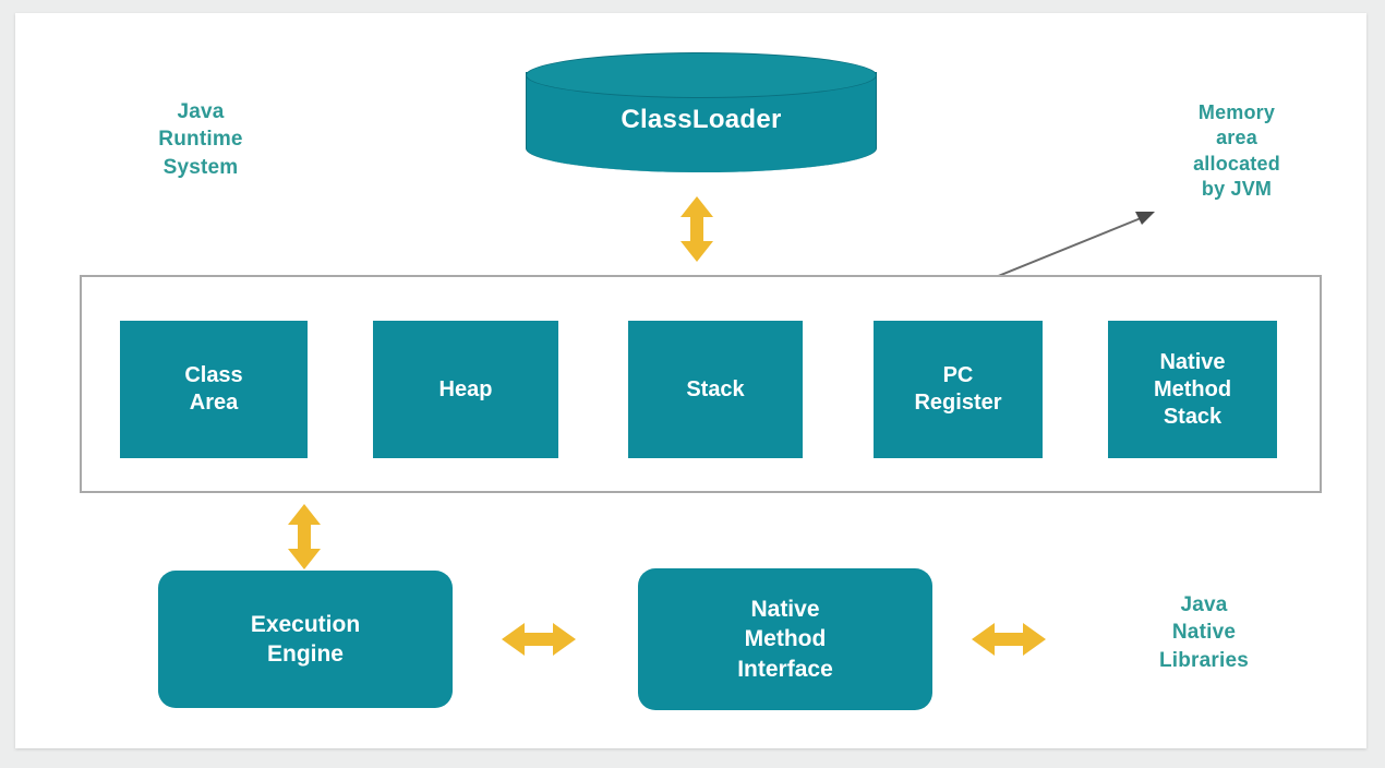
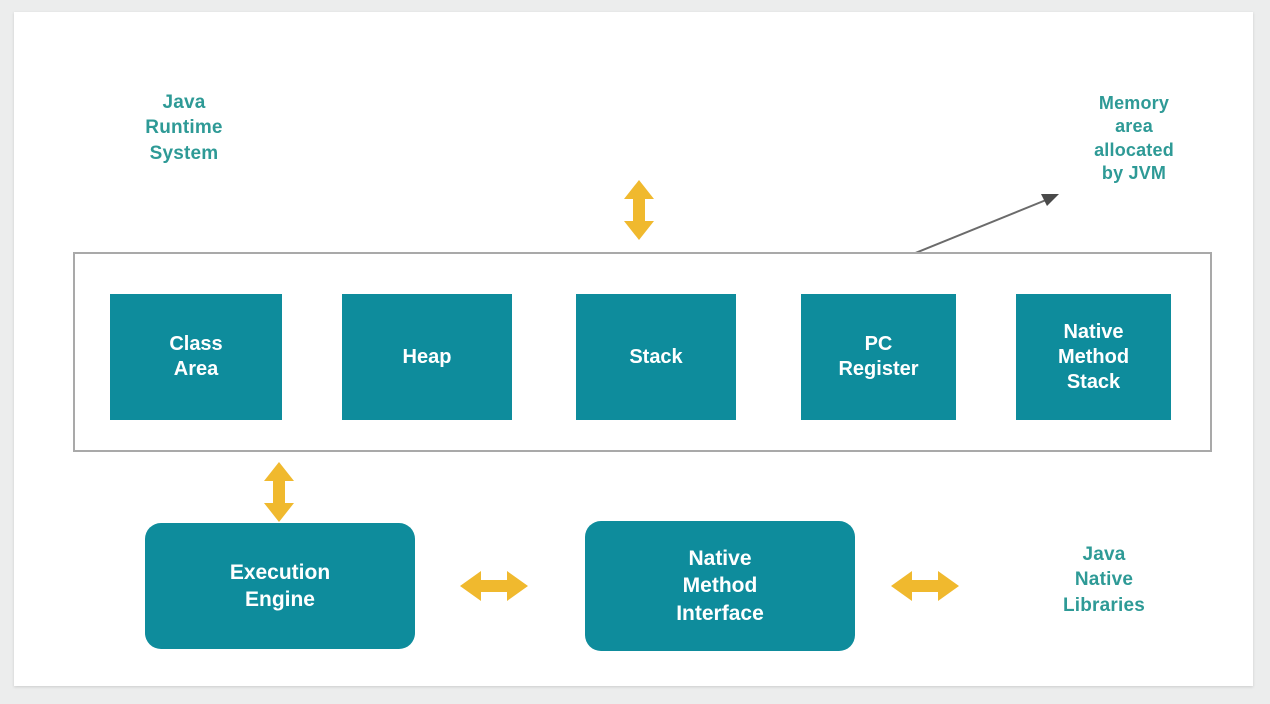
  Java
  Runtime
  System
  Memory
  area
  allocated
  by JVM
  Java
  Native
  Libraries
- ClassLoader
  Class
  Area
  Heap
  Stack
  PC
  Register
  Native
  Method
  Stack
  Execution
  Engine
  Native
  Method
  Interface
